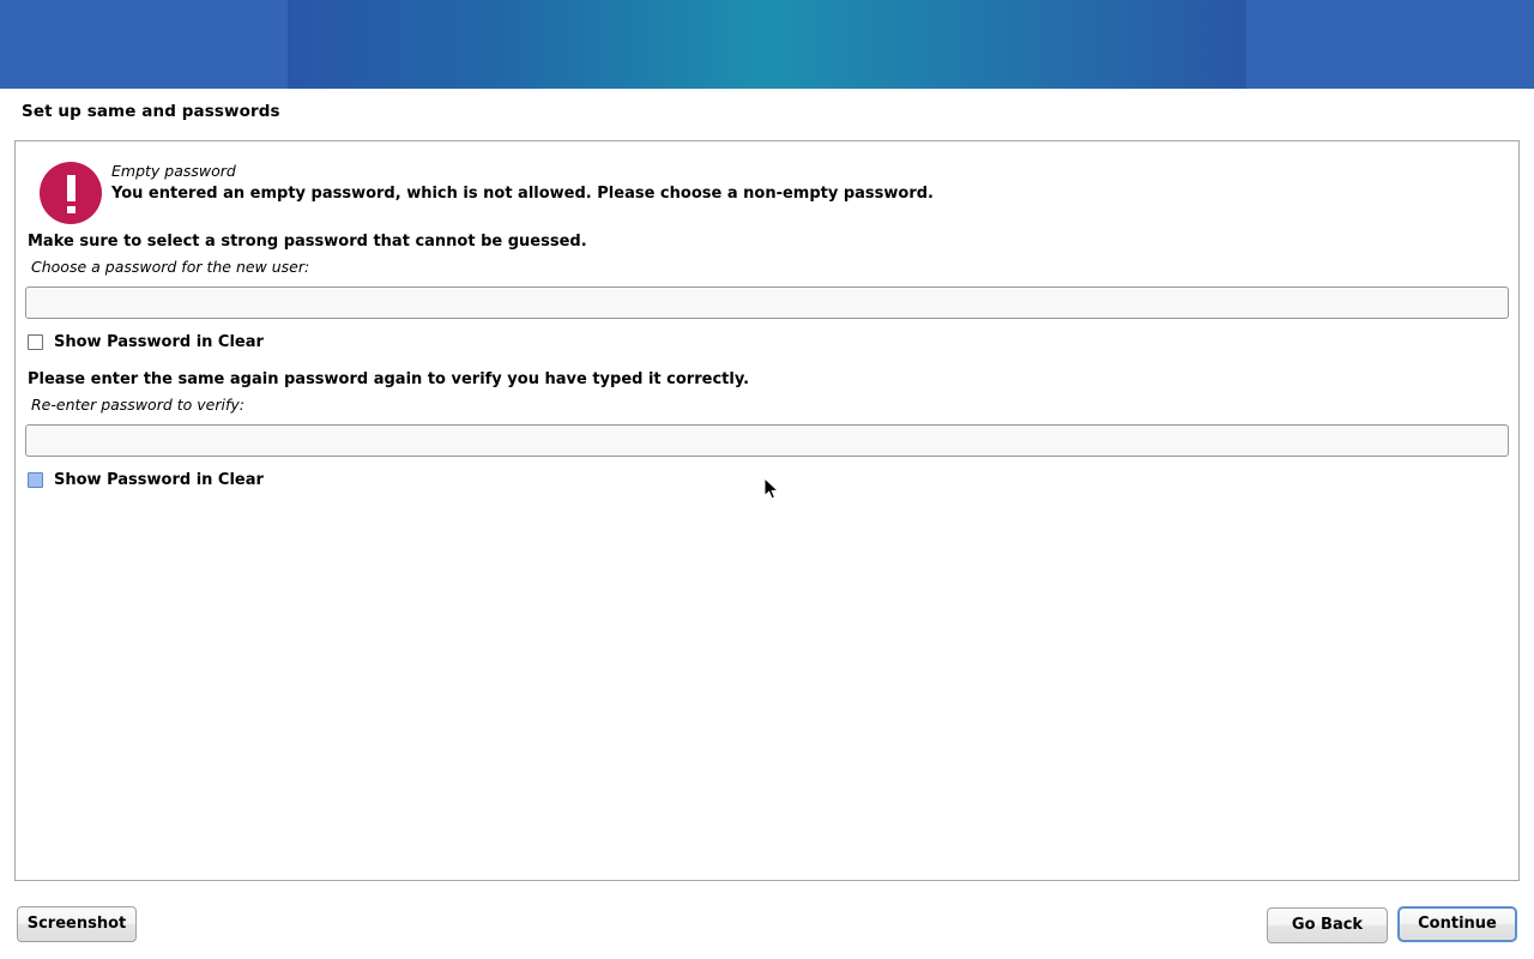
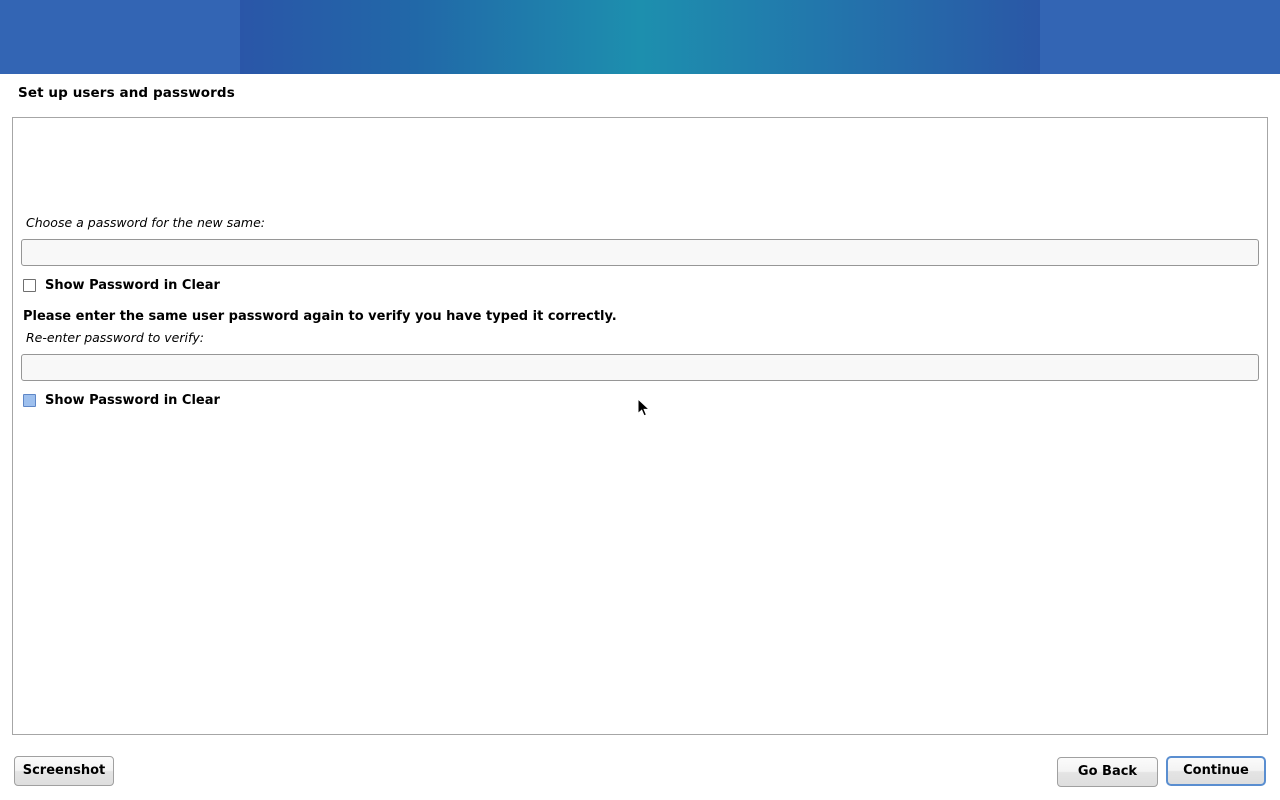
- Set up same and passwords
+ Set up users and passwords
- Empty password
- You entered an empty password, which is not allowed. Please choose a non-empty password.
- Make sure to select a strong password that cannot be guessed.
- Choose a password for the new user:
+ Choose a password for the new same:
  Show Password in Clear
- Please enter the same again password again to verify you have typed it correctly.
+ Please enter the same user password again to verify you have typed it correctly.
  Re-enter password to verify:
  Show Password in Clear
  Screenshot
  Go Back
  Continue
